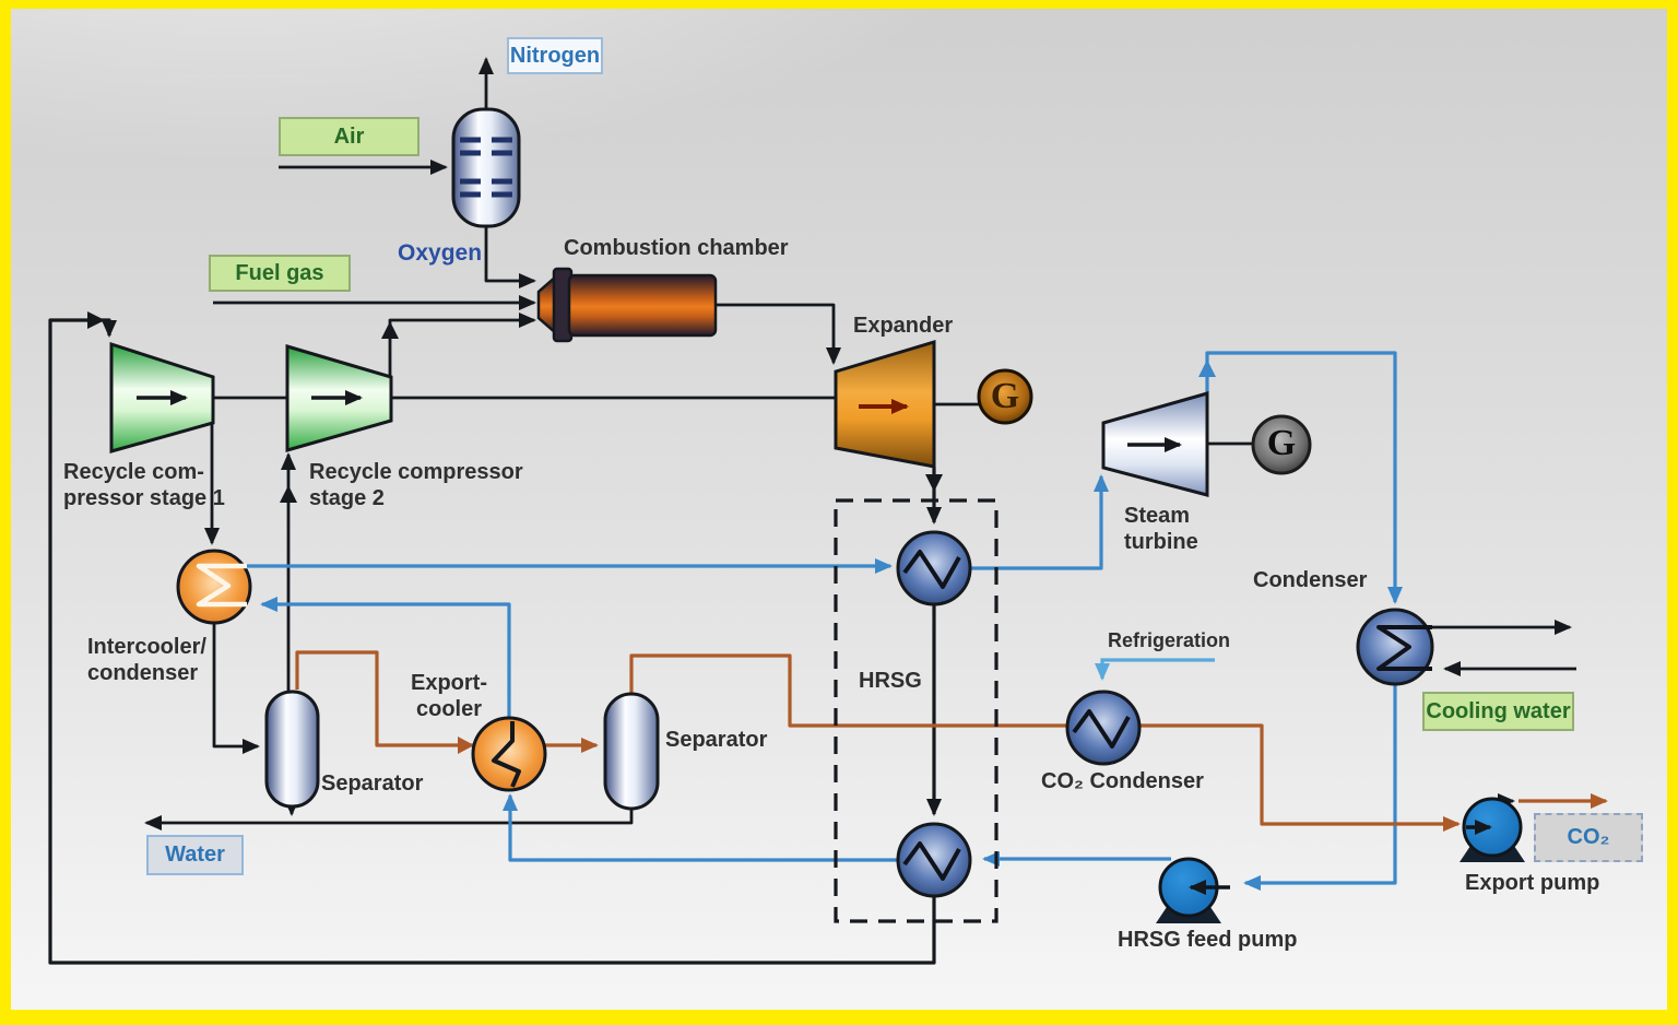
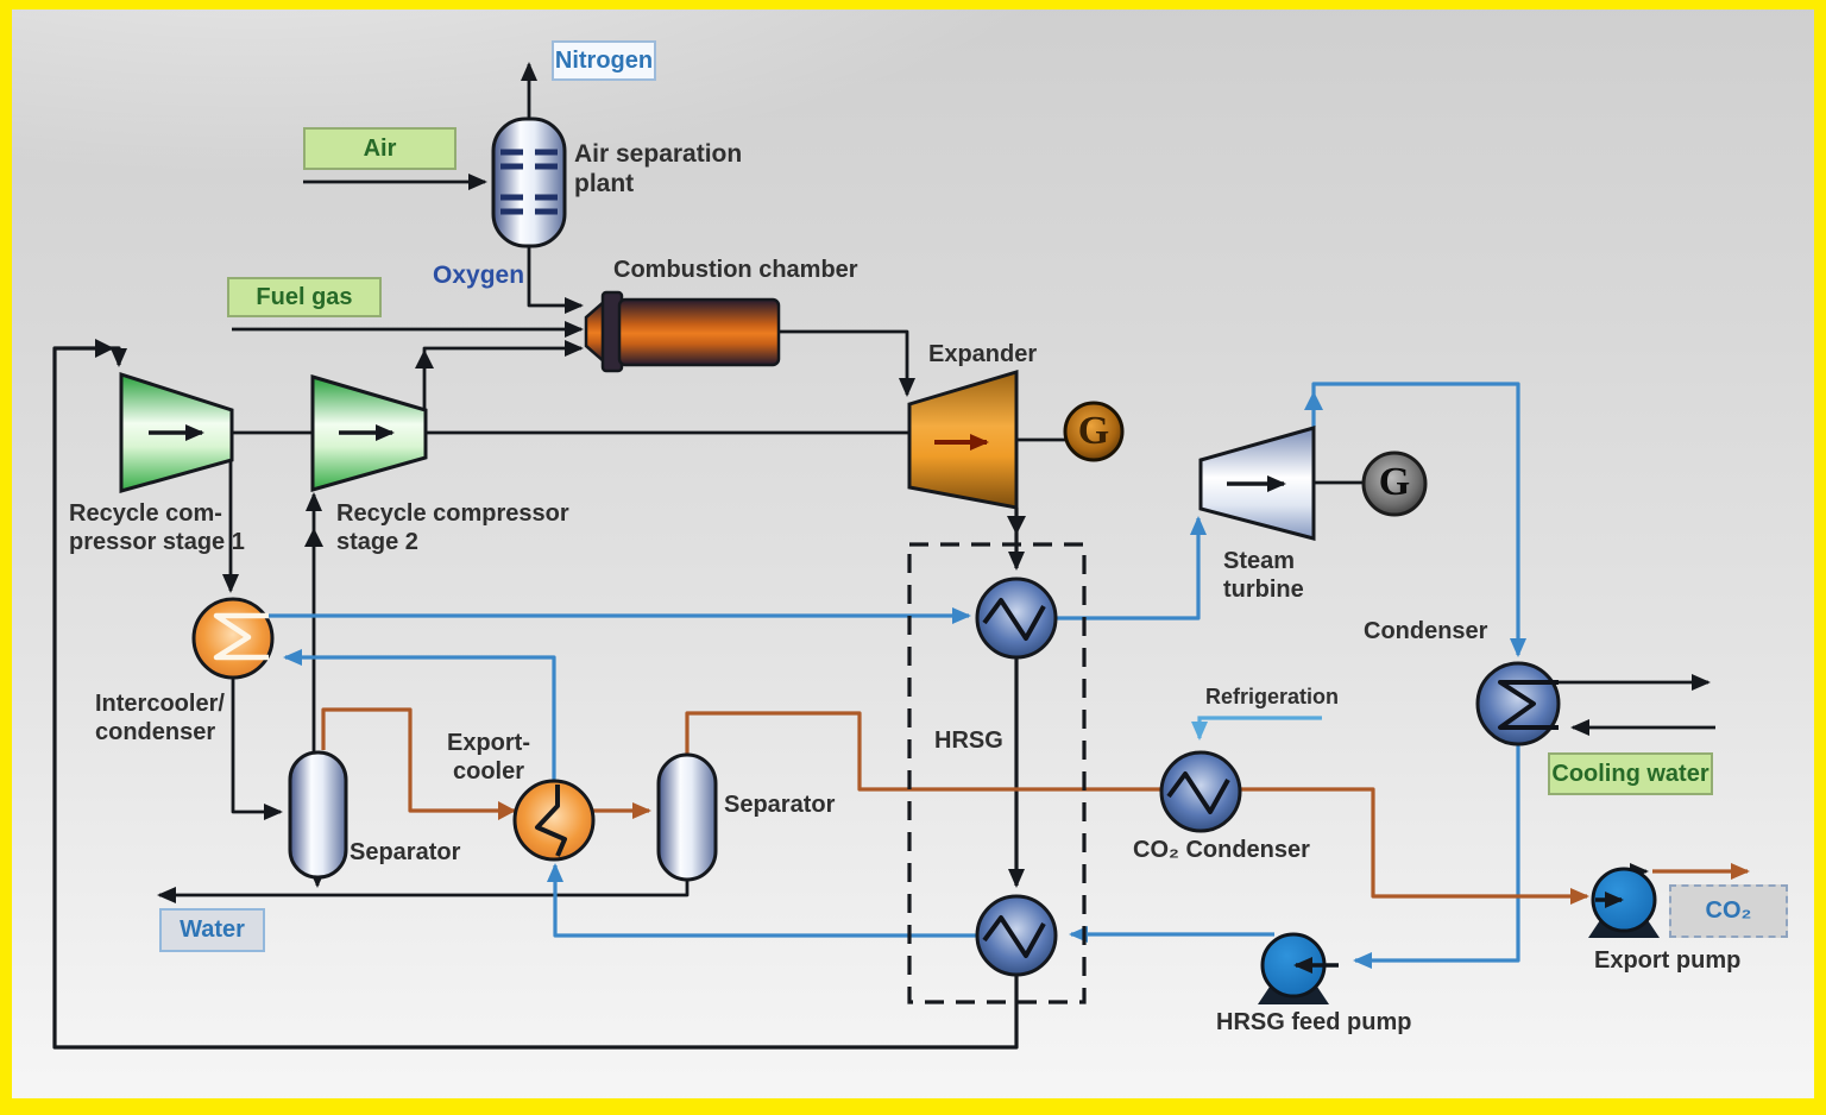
  Nitrogen
  Air
+ Air separation
+ plant
  Oxygen
  Fuel gas
  Combustion chamber
  Expander
  Recycle com-
  pressor stage 1
  Recycle compressor
  stage 2
  Intercooler/
  condenser
  Separator
  Export-
  cooler
  Separator
  Water
  HRSG
  Steam
  turbine
  Condenser
  Refrigeration
  CO₂ Condenser
  Cooling water
  CO₂
  Export pump
  HRSG feed pump
  G
  G
